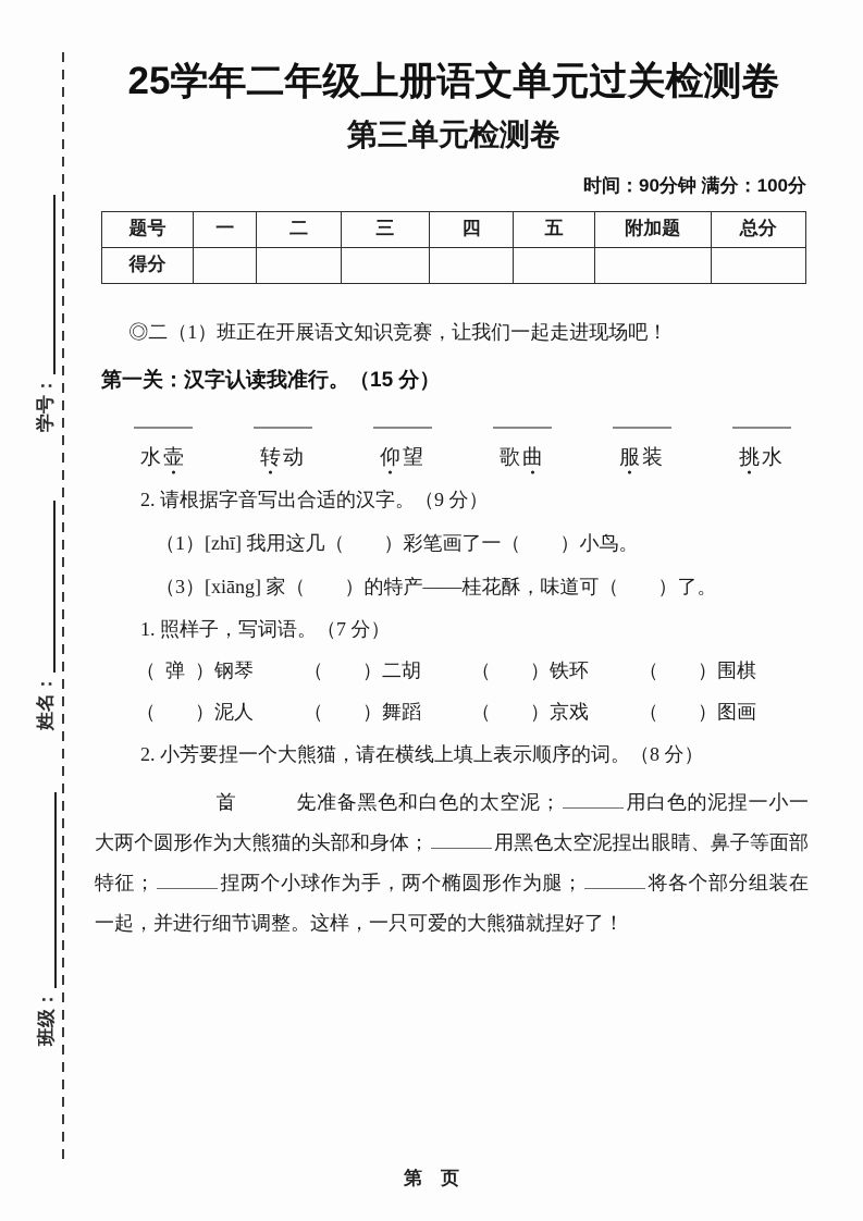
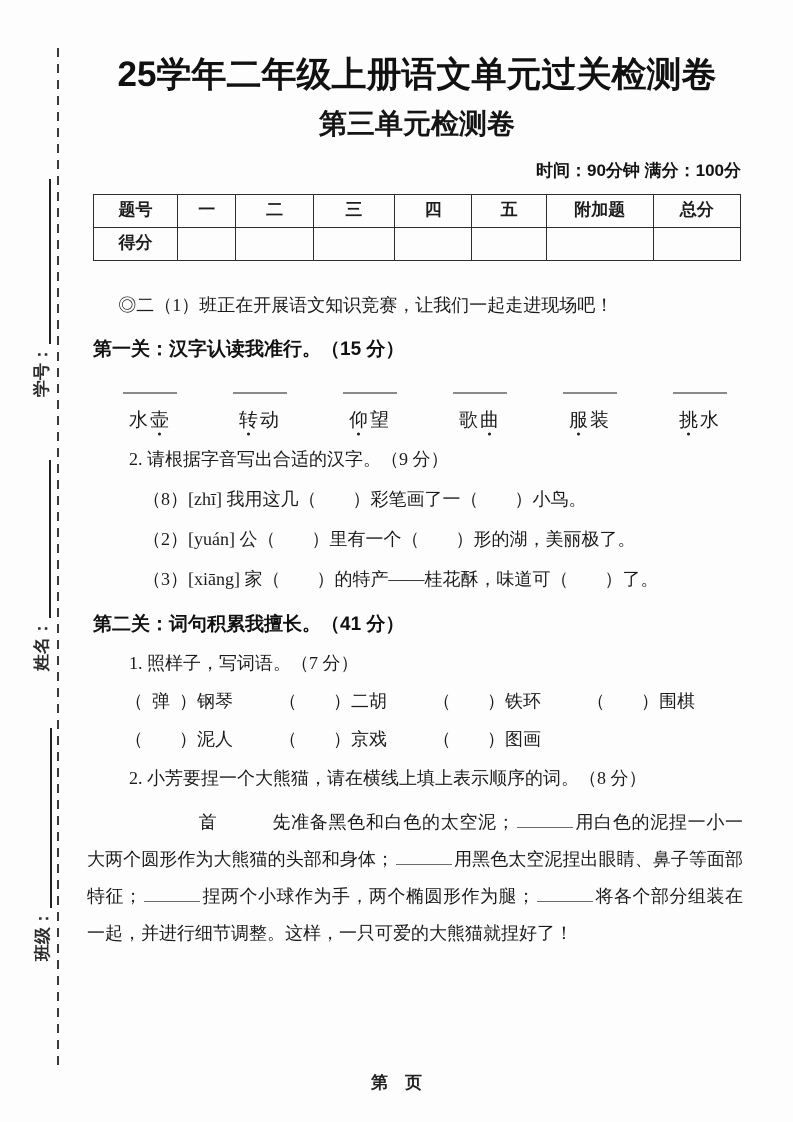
  25学年二年级上册语文单元过关检测卷
  第三单元检测卷
  时间：90分钟 满分：100分
  题号	一	二	三	四	五	附加题	总分
  得分
  ◎二（1）班正在开展语文知识竞赛，让我们一起走进现场吧！
  第一关：汉字认读我准行。（15 分）
  水壶
  转动
  仰望
  歌曲
  服装
  挑水
  2. 请根据字音写出合适的汉字。（9 分）
- （1）[zhī] 我用这几（ ）彩笔画了一（ ）小鸟。
+ （8）[zhī] 我用这几（ ）彩笔画了一（ ）小鸟。
+ （2）[yuán] 公（ ）里有一个（ ）形的湖，美丽极了。
  （3）[xiāng] 家（ ）的特产——桂花酥，味道可（ ）了。
+ 第二关：词句积累我擅长。（41 分）
  1. 照样子，写词语。（7 分）
  （ 弹 ）钢琴
  （ ）二胡
  （ ）铁环
  （ ）围棋
  （ ）泥人
- （ ）舞蹈
  （ ）京戏
  （ ）图画
  2. 小芳要捏一个大熊猫，请在横线上填上表示顺序的词。（8 分）
  首 先准备黑色和白色的太空泥； 用白色的泥捏一小一大两个圆形作为大熊猫的头部和身体； 用黑色太空泥捏出眼睛、鼻子等面部特征； 捏两个小球作为手，两个椭圆形作为腿； 将各个部分组装在一起，并进行细节调整。这样，一只可爱的大熊猫就捏好了！
  第 页
